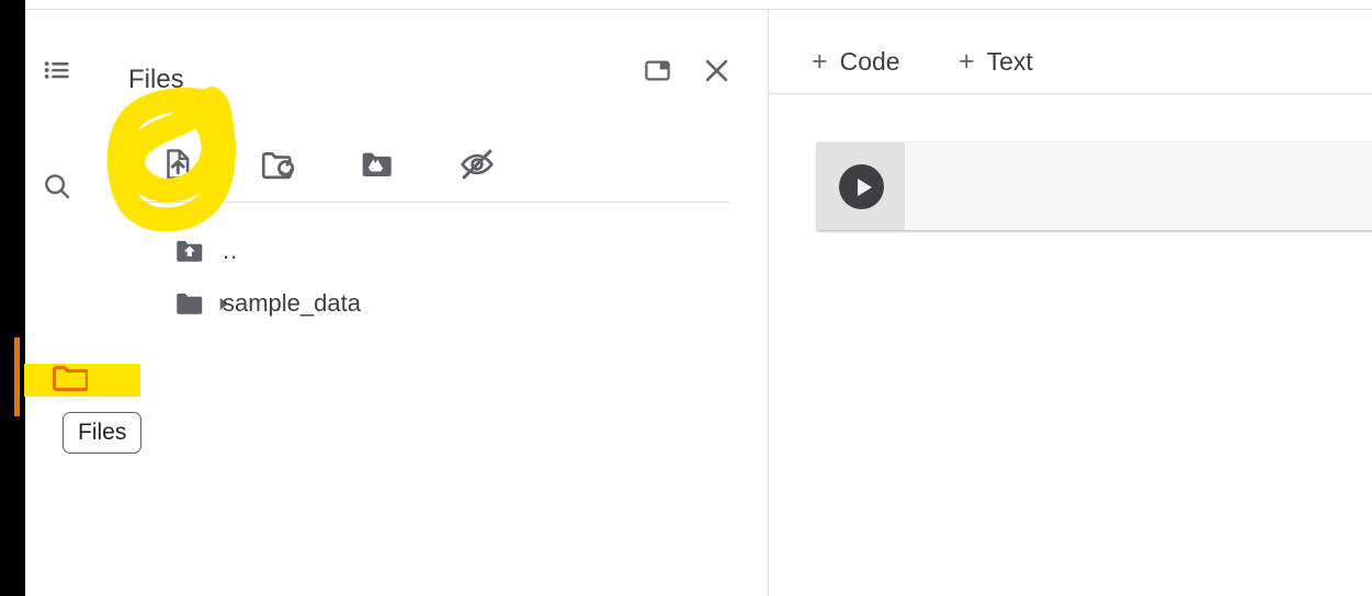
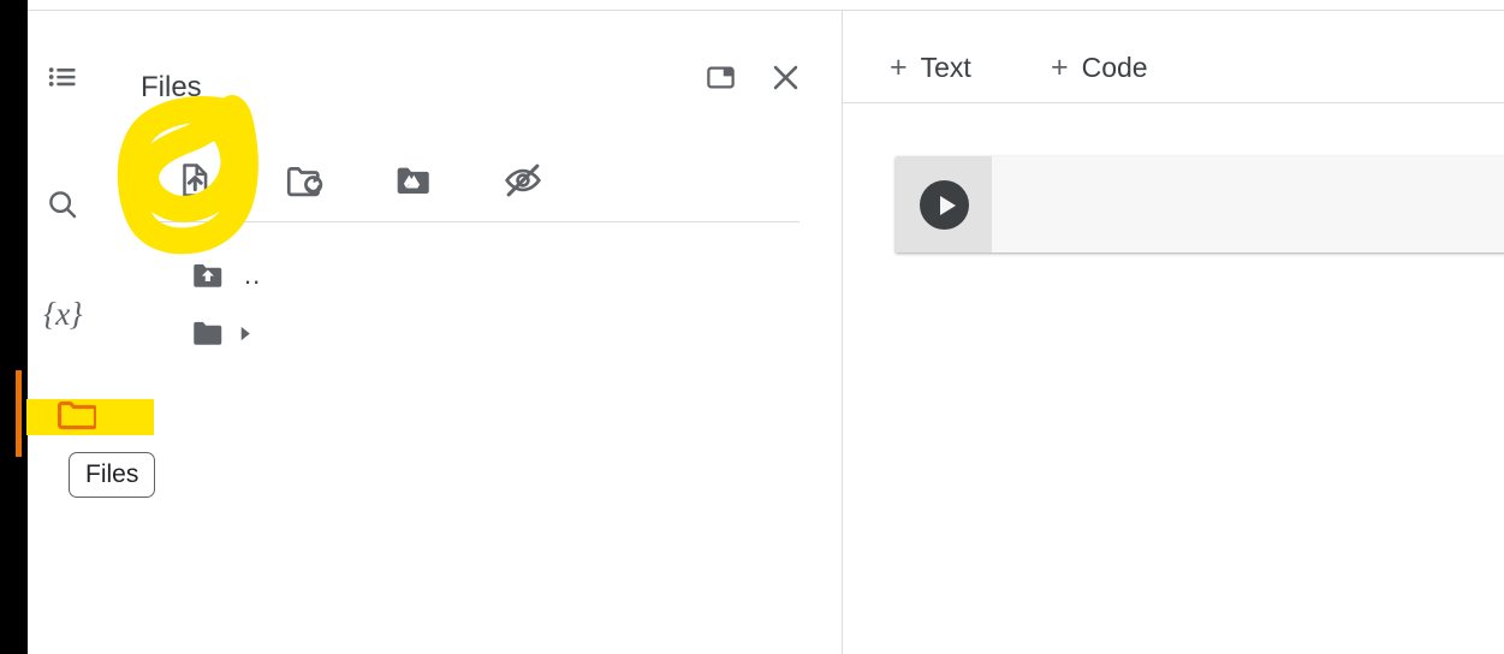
+ {x}
  Files
  ..
- sample_data
  +
- Code
+ Text
  +
- Text
+ Code
  Files
